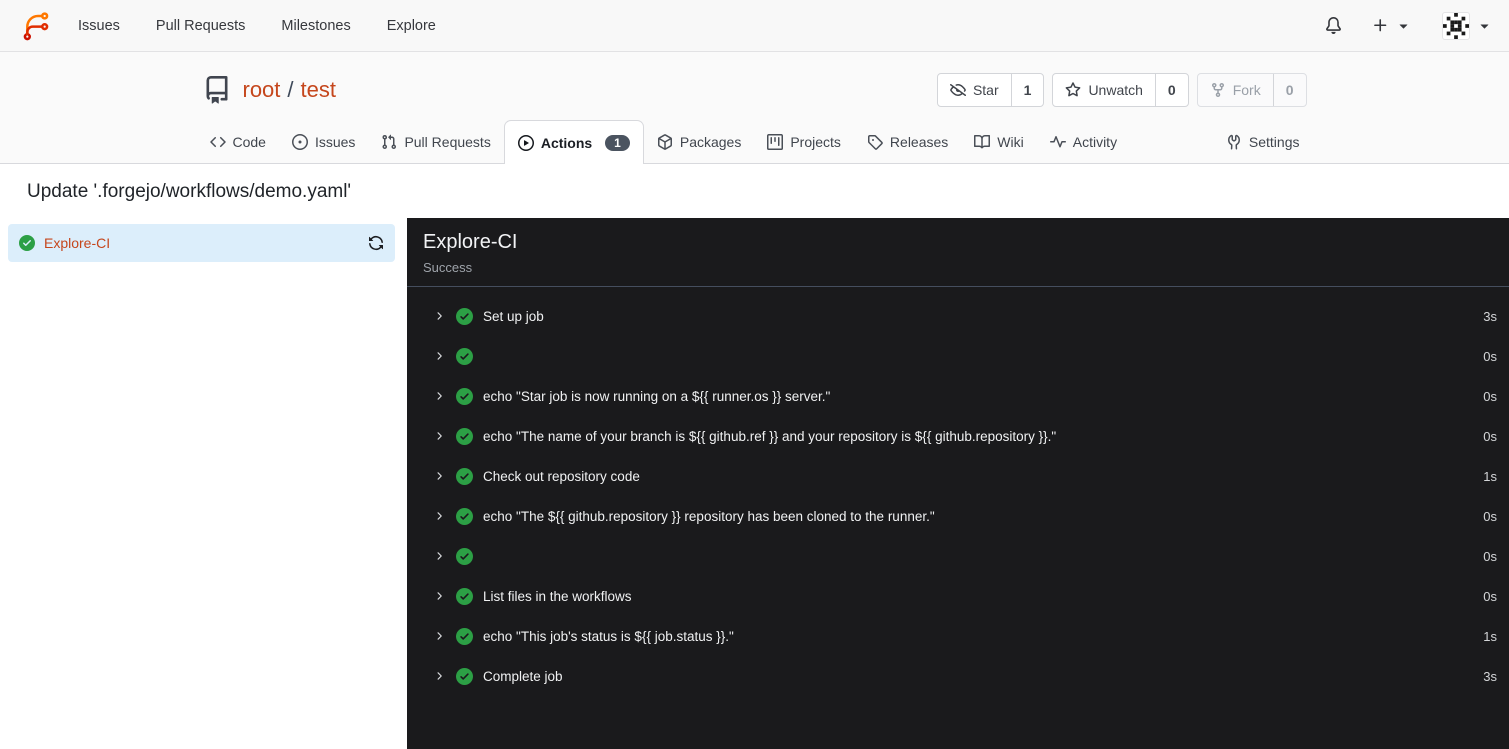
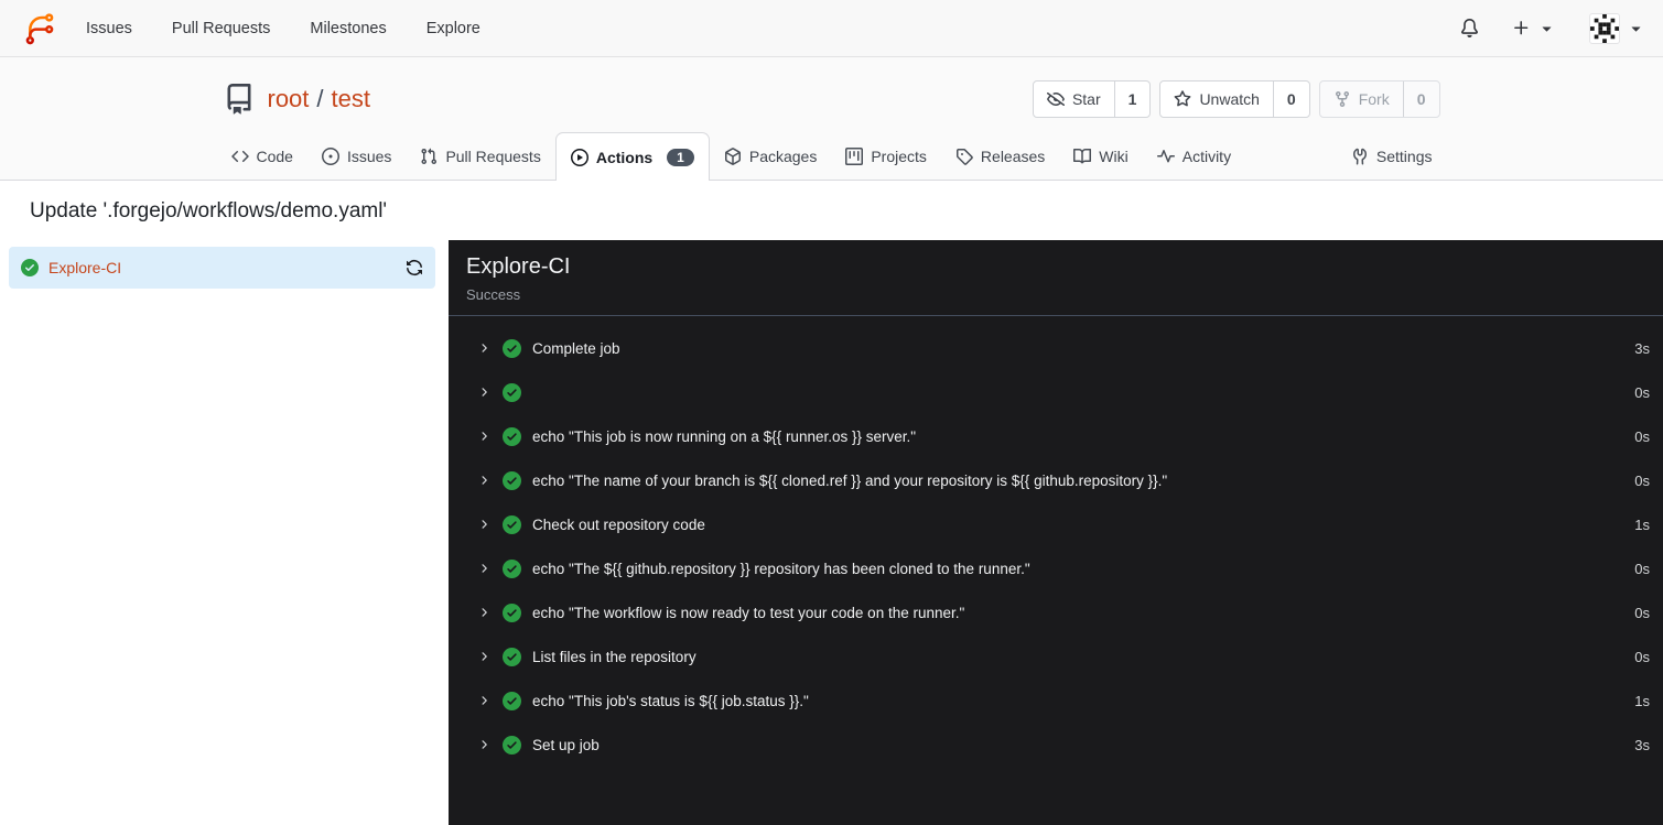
  Issues
  Pull Requests
  Milestones
  Explore
  root
  /
  test
  Star
  1
  Unwatch
  0
  Fork
  0
  Code
  Issues
  Pull Requests
  Actions
  1
  Packages
  Projects
  Releases
  Wiki
  Activity
  Settings
  Update '.forgejo/workflows/demo.yaml'
  Explore-CI
  Explore-CI
  Success
- Set up job
+ Complete job
  3s
  0s
- echo "Star job is now running on a ${{ runner.os }} server."
+ echo "This job is now running on a ${{ runner.os }} server."
  0s
- echo "The name of your branch is ${{ github.ref }} and your repository is ${{ github.repository }}."
+ echo "The name of your branch is ${{ cloned.ref }} and your repository is ${{ github.repository }}."
  0s
  Check out repository code
  1s
  echo "The ${{ github.repository }} repository has been cloned to the runner."
  0s
+ echo "The workflow is now ready to test your code on the runner."
  0s
- List files in the workflows
+ List files in the repository
  0s
  echo "This job's status is ${{ job.status }}."
  1s
- Complete job
+ Set up job
  3s
